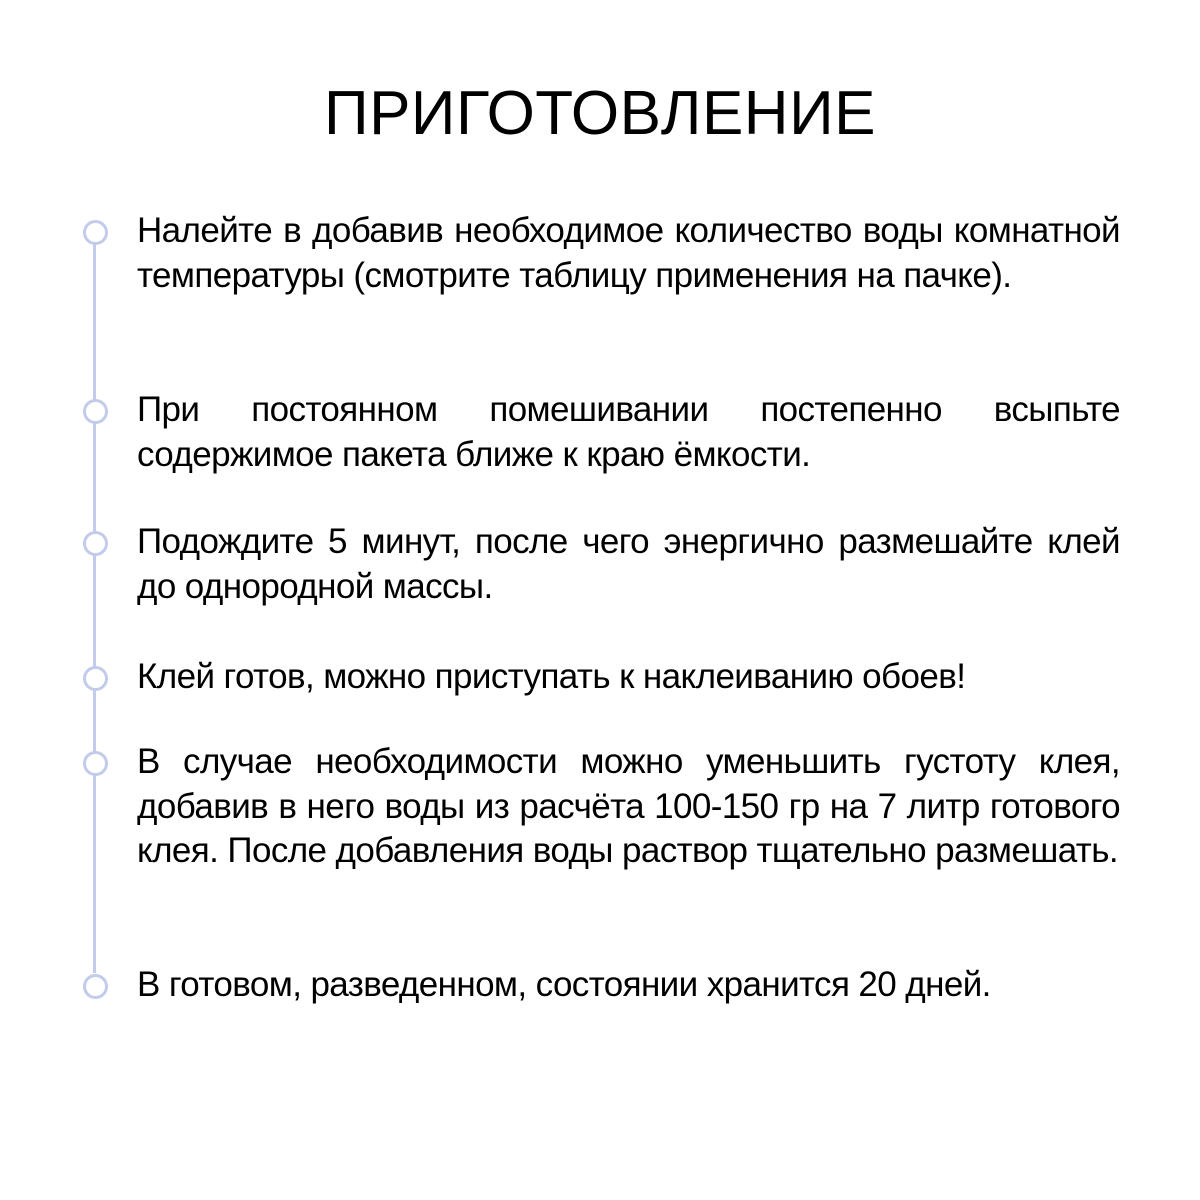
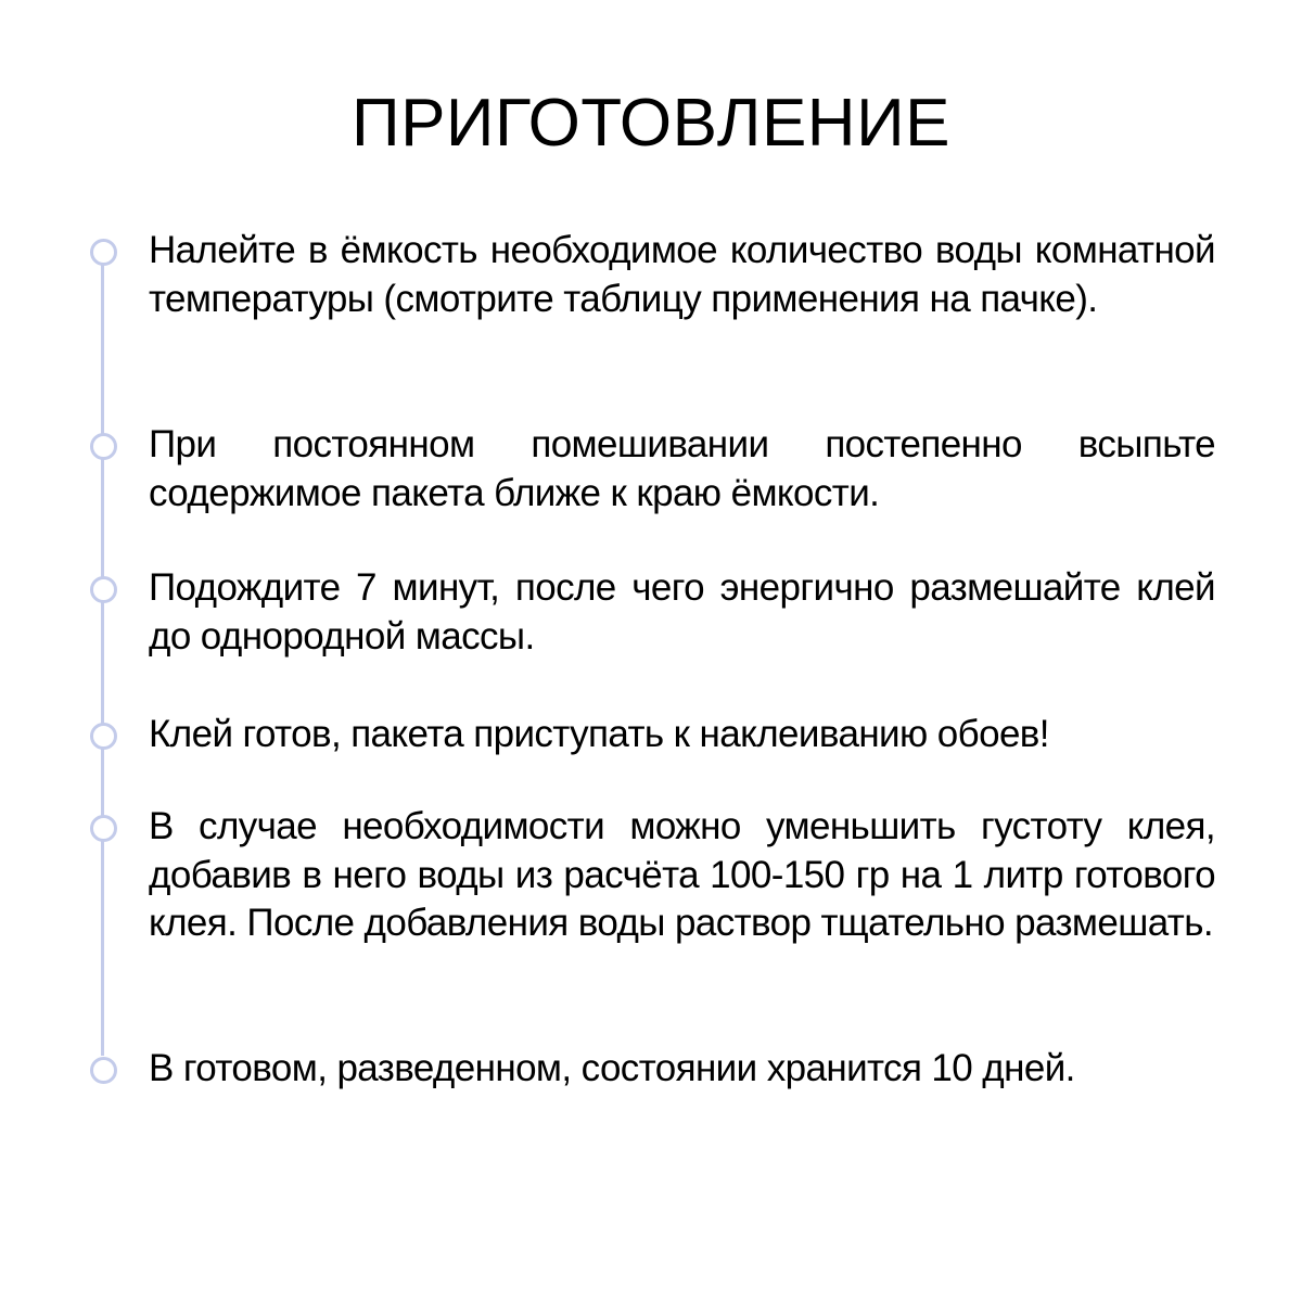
  ПРИГОТОВЛЕНИЕ
- Налейте в добавив необходимое количество воды комнатной температуры (смотрите таблицу применения на пачке).
+ Налейте в ёмкость необходимое количество воды комнатной температуры (смотрите таблицу применения на пачке).
  При постоянном помешивании постепенно всыпьте содержимое пакета ближе к краю ёмкости.
- Подождите 5 минут, после чего энергично размешайте клей до однородной массы.
+ Подождите 7 минут, после чего энергично размешайте клей до однородной массы.
- Клей готов, можно приступать к наклеиванию обоев!
+ Клей готов, пакета приступать к наклеиванию обоев!
- В случае необходимости можно уменьшить густоту клея, добавив в него воды из расчёта 100-150 гр на 7 литр готового клея. После добавления воды раствор тщательно размешать.
+ В случае необходимости можно уменьшить густоту клея, добавив в него воды из расчёта 100-150 гр на 1 литр готового клея. После добавления воды раствор тщательно размешать.
- В готовом, разведенном, состоянии хранится 20 дней.
+ В готовом, разведенном, состоянии хранится 10 дней.
